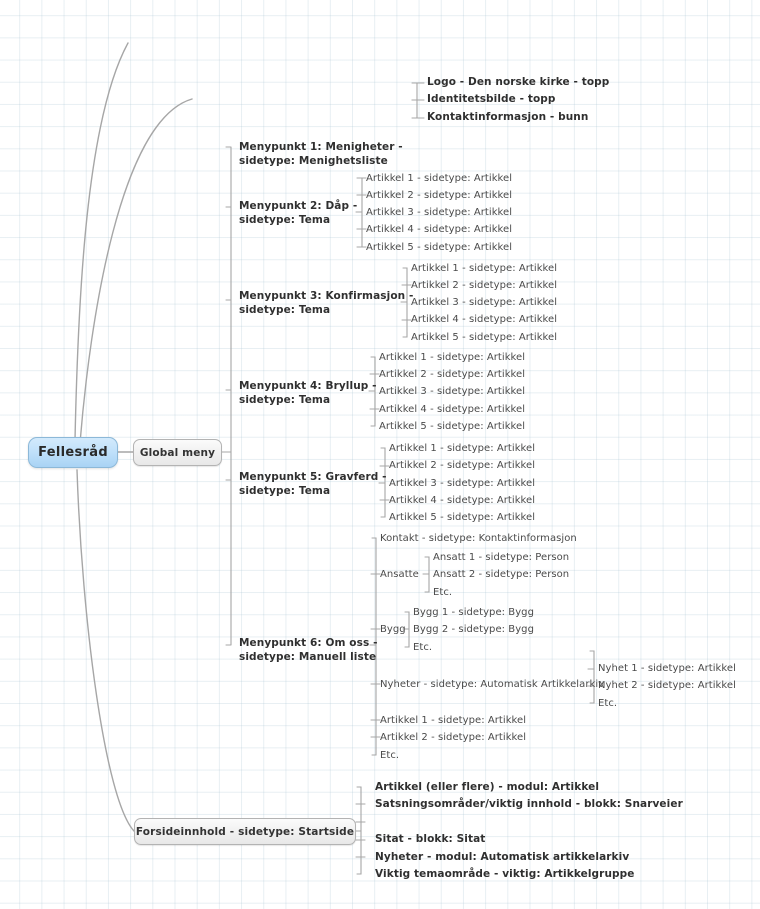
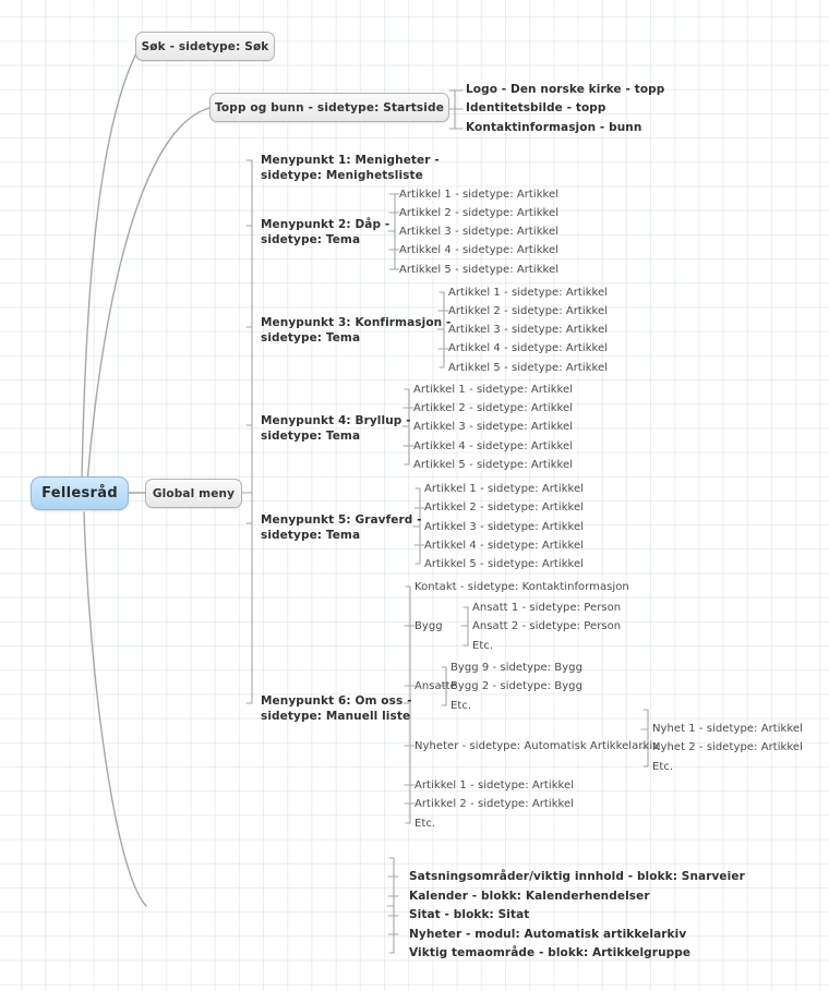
  Fellesråd
+ Søk - sidetype: Søk
+ Topp og bunn - sidetype: Startside
  Logo - Den norske kirke - topp
  Identitetsbilde - topp
  Kontaktinformasjon - bunn
  Global meny
  Menypunkt 1: Menigheter -
  sidetype: Menighetsliste
  Menypunkt 2: Dåp -
  sidetype: Tema
  Artikkel 1 - sidetype: Artikkel
  Artikkel 2 - sidetype: Artikkel
  Artikkel 3 - sidetype: Artikkel
  Artikkel 4 - sidetype: Artikkel
  Artikkel 5 - sidetype: Artikkel
  Menypunkt 3: Konfirmasjon -
  sidetype: Tema
  Artikkel 1 - sidetype: Artikkel
  Artikkel 2 - sidetype: Artikkel
  Artikkel 3 - sidetype: Artikkel
  Artikkel 4 - sidetype: Artikkel
  Artikkel 5 - sidetype: Artikkel
  Menypunkt 4: Bryllup -
  sidetype: Tema
  Artikkel 1 - sidetype: Artikkel
  Artikkel 2 - sidetype: Artikkel
  Artikkel 3 - sidetype: Artikkel
  Artikkel 4 - sidetype: Artikkel
  Artikkel 5 - sidetype: Artikkel
  Menypunkt 5: Gravferd -
  sidetype: Tema
  Artikkel 1 - sidetype: Artikkel
  Artikkel 2 - sidetype: Artikkel
  Artikkel 3 - sidetype: Artikkel
  Artikkel 4 - sidetype: Artikkel
  Artikkel 5 - sidetype: Artikkel
  Menypunkt 6: Om oss -
  sidetype: Manuell liste
  Kontakt - sidetype: Kontaktinformasjon
- Ansatte
+ Bygg
  Ansatt 1 - sidetype: Person
  Ansatt 2 - sidetype: Person
  Etc.
- Bygg
+ Ansatte
- Bygg 1 - sidetype: Bygg
+ Bygg 9 - sidetype: Bygg
  Bygg 2 - sidetype: Bygg
  Etc.
  Nyheter - sidetype: Automatisk Artikkelarkiv
  Nyhet 1 - sidetype: Artikkel
  Nyhet 2 - sidetype: Artikkel
  Etc.
  Artikkel 1 - sidetype: Artikkel
  Artikkel 2 - sidetype: Artikkel
  Etc.
- Forsideinnhold - sidetype: Startside
- Artikkel (eller flere) - modul: Artikkel
  Satsningsområder/viktig innhold - blokk: Snarveier
+ Kalender - blokk: Kalenderhendelser
  Sitat - blokk: Sitat
  Nyheter - modul: Automatisk artikkelarkiv
- Viktig temaområde - viktig: Artikkelgruppe
+ Viktig temaområde - blokk: Artikkelgruppe
